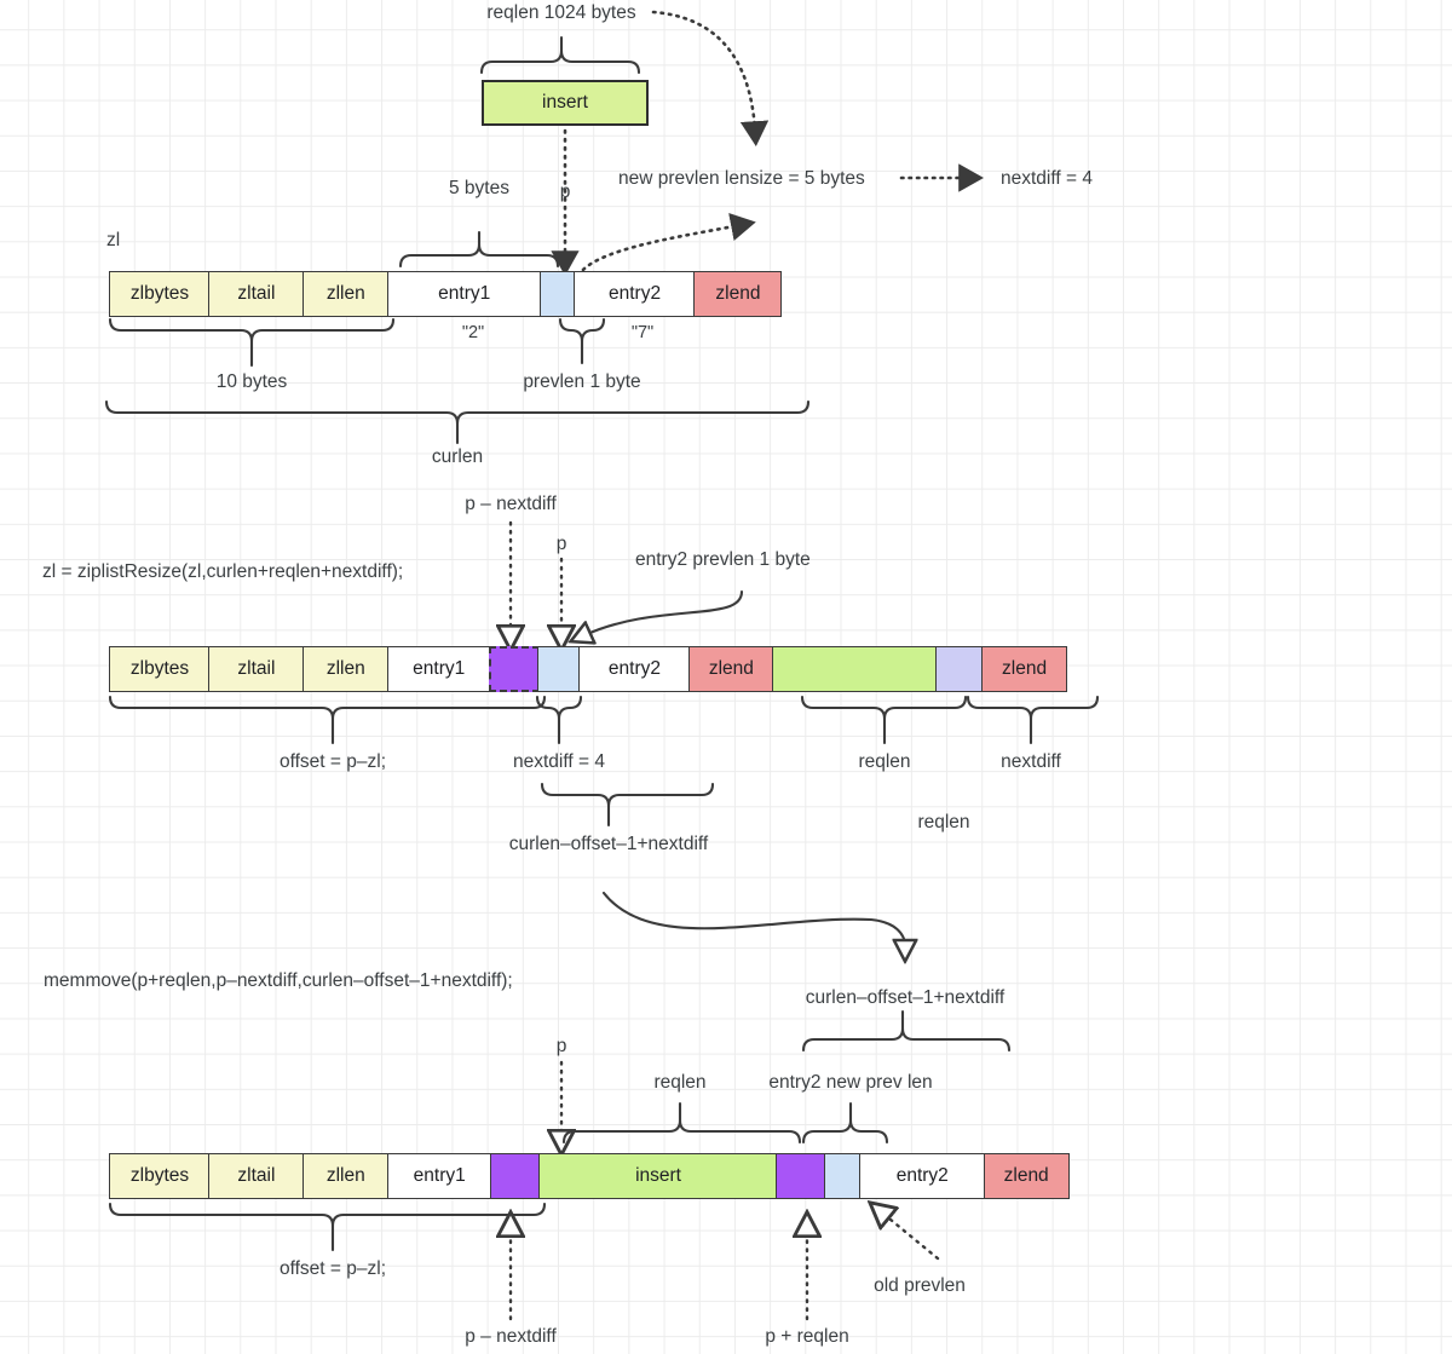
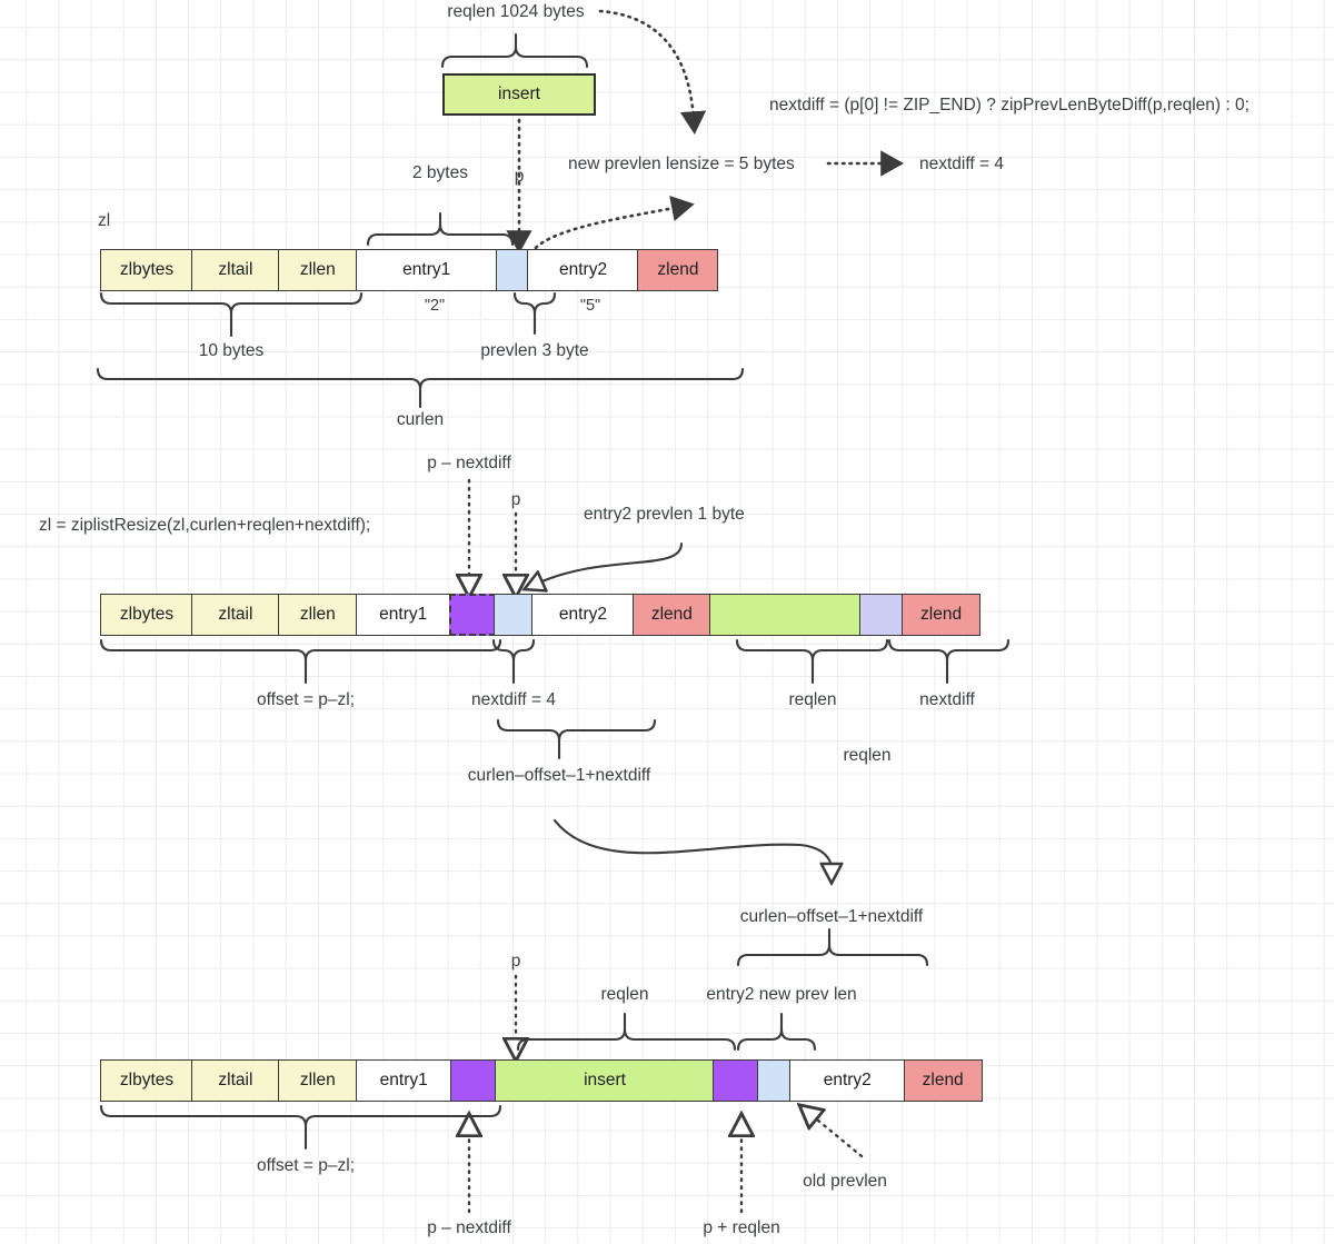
  reqlen 1024 bytes
  insert
+ nextdiff = (p[0] != ZIP_END) ? zipPrevLenByteDiff(p,reqlen) : 0;
  new prevlen lensize = 5 bytes
  nextdiff = 4
- 5 bytes
+ 2 bytes
  p
  zl
  zlbytes
  zltail
  zllen
  entry1
  entry2
  zlend
  "2"
- "7"
+ "5"
  10 bytes
- prevlen 1 byte
+ prevlen 3 byte
  curlen
  p – nextdiff
  p
  zl = ziplistResize(zl,curlen+reqlen+nextdiff);
  entry2 prevlen 1 byte
  zlbytes
  zltail
  zllen
  entry1
  entry2
  zlend
  zlend
  offset = p–zl;
  nextdiff = 4
  reqlen
  nextdiff
  curlen–offset–1+nextdiff
  reqlen
- memmove(p+reqlen,p–nextdiff,curlen–offset–1+nextdiff);
  curlen–offset–1+nextdiff
  p
  reqlen
  entry2 new prev len
  zlbytes
  zltail
  zllen
  entry1
  insert
  entry2
  zlend
  offset = p–zl;
  p – nextdiff
  p + reqlen
  old prevlen
